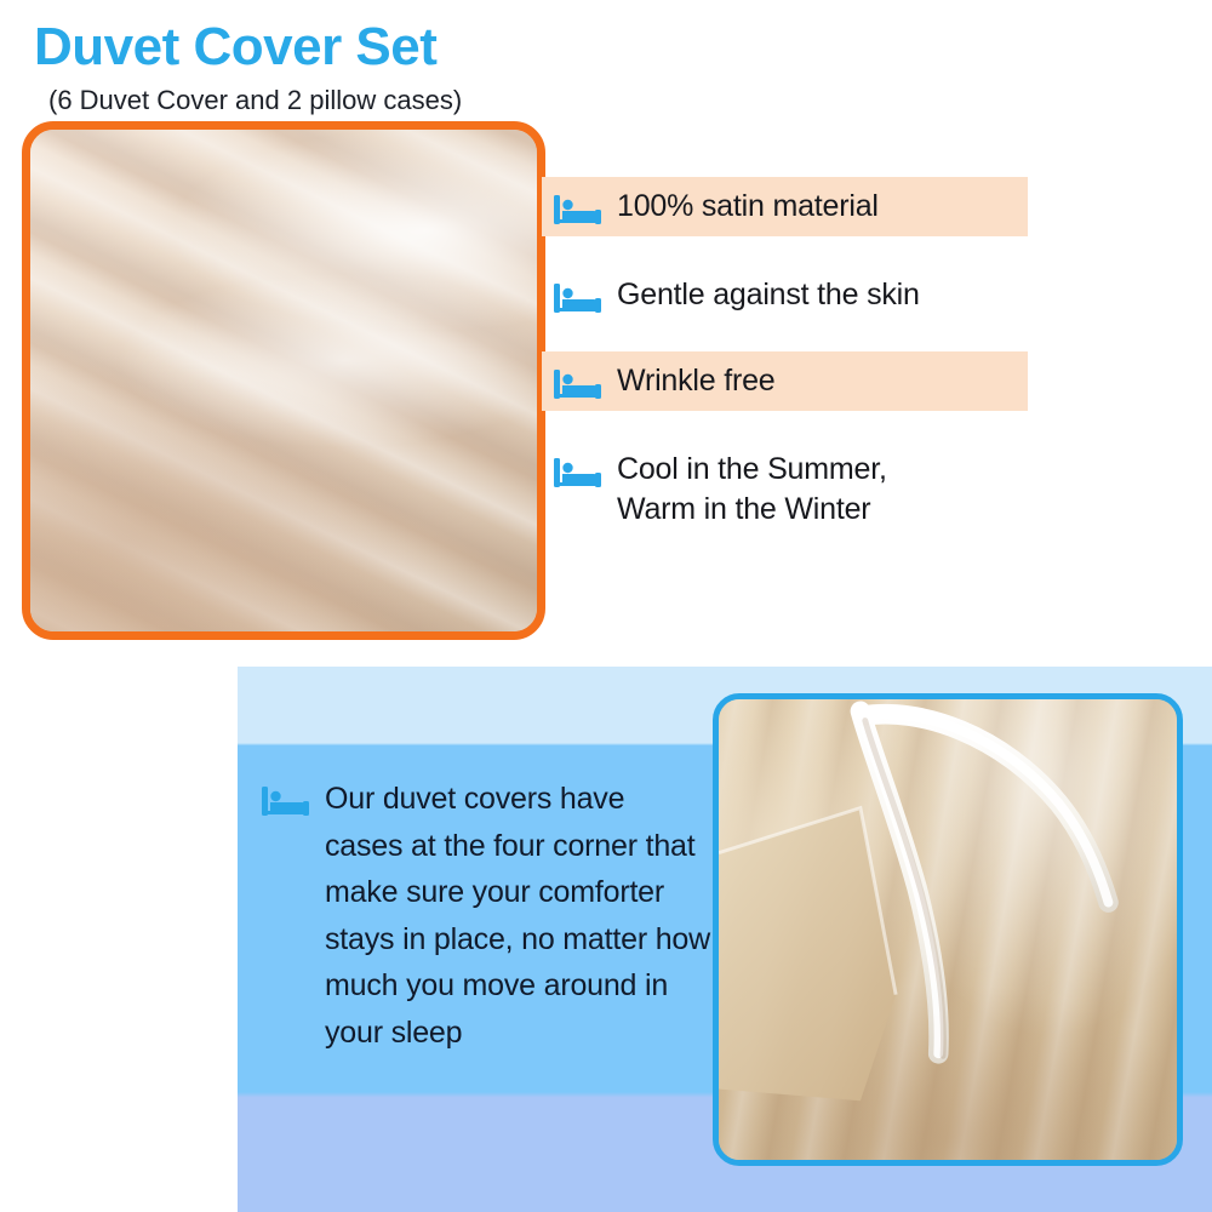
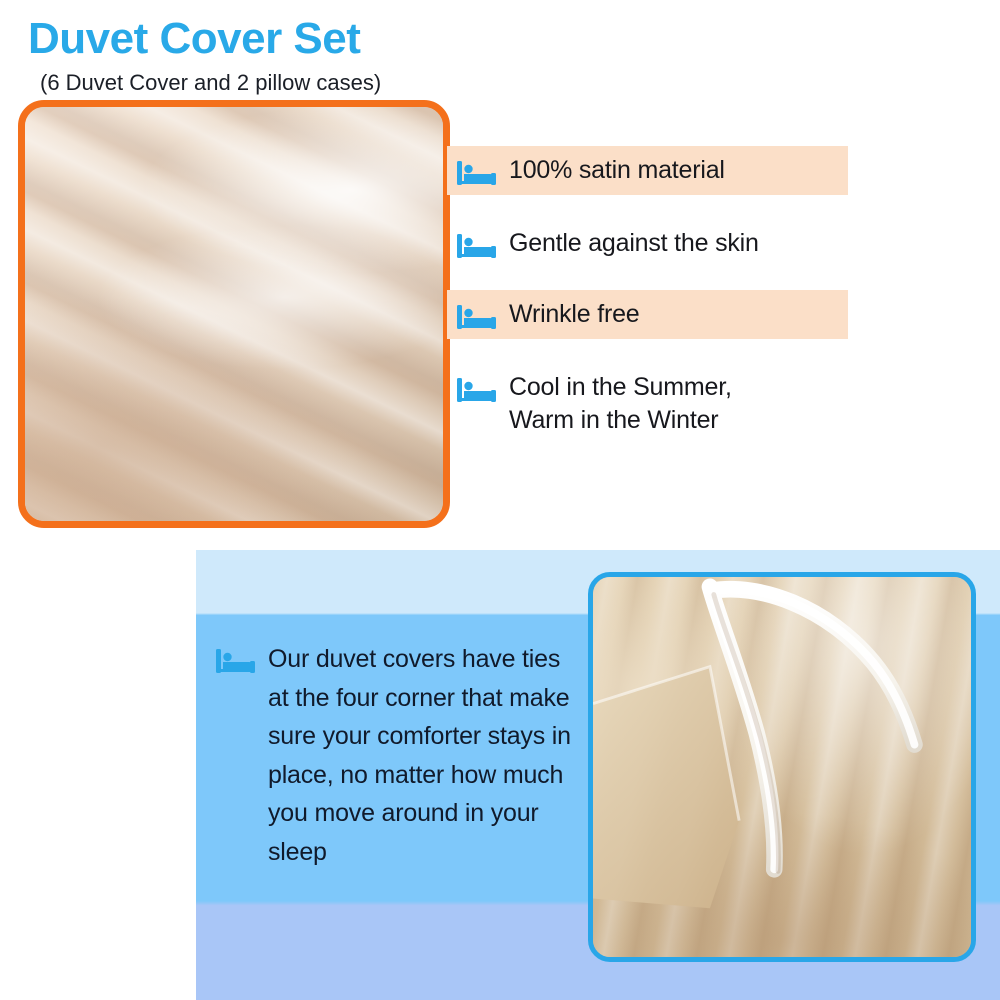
  Duvet Cover Set
  (6 Duvet Cover and 2 pillow cases)
  100% satin material
  Gentle against the skin
  Wrinkle free
  Cool in the Summer,
  Warm in the Winter
- Our duvet covers have cases at the four corner that make sure your comforter stays in place, no matter how much you move around in your sleep
+ Our duvet covers have ties at the four corner that make sure your comforter stays in place, no matter how much you move around in your sleep
